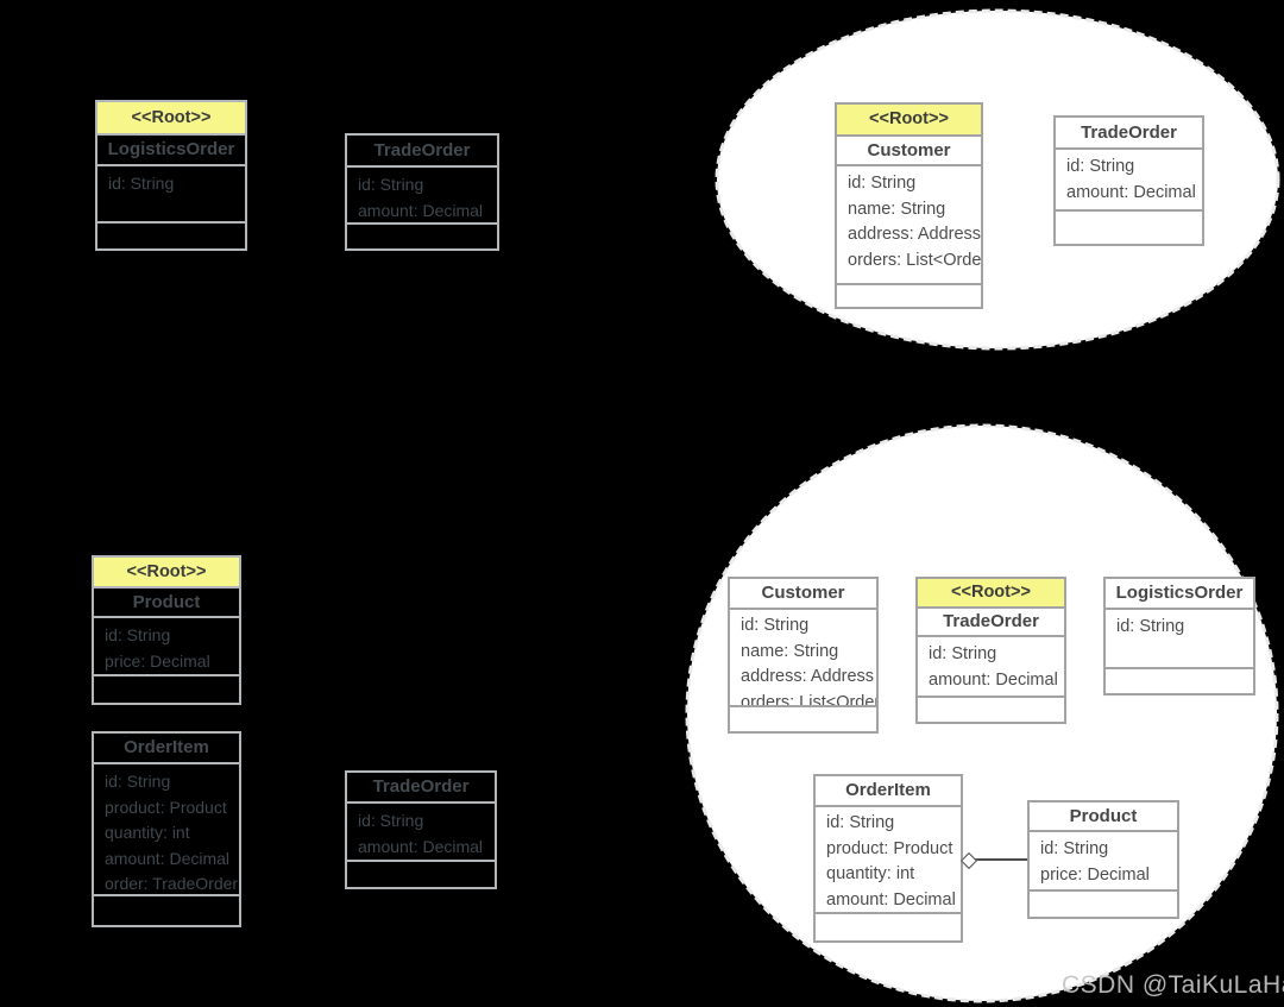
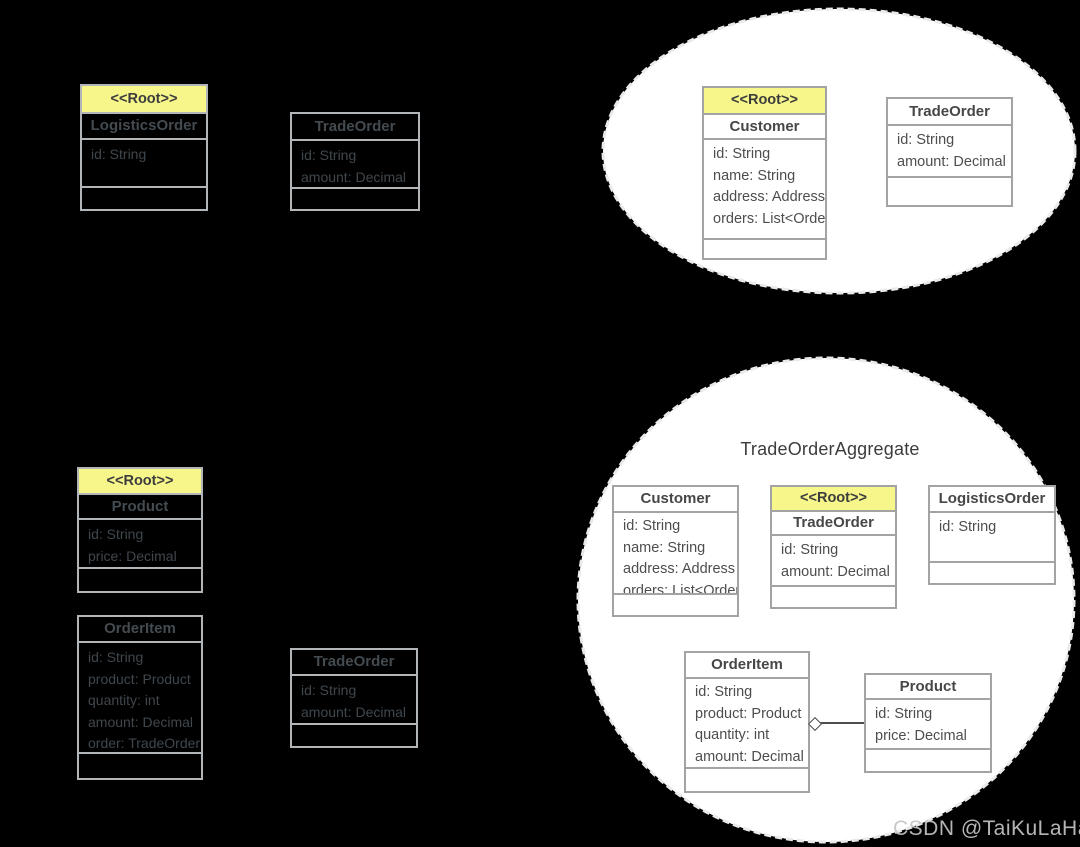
  <<Root>>
  LogisticsOrder
  id: String
  TradeOrder
  id: String
  amount: Decimal
  <<Root>>
  Product
  id: String
  price: Decimal
  OrderItem
  id: String
  product: Product
  quantity: int
  amount: Decimal
  order: TradeOrder
  TradeOrder
  id: String
  amount: Decimal
  <<Root>>
  Customer
  id: String
  name: String
  address: Address
  orders: List<Orde
  TradeOrder
  id: String
  amount: Decimal
+ TradeOrderAggregate
  Customer
  id: String
  name: String
  address: Address
  orders: List<Orde
  <<Root>>
  TradeOrder
  id: String
  amount: Decimal
  LogisticsOrder
  id: String
  OrderItem
  id: String
  product: Product
  quantity: int
  amount: Decimal
  Product
  id: String
  price: Decimal
  CSDN @TaiKuLaH
